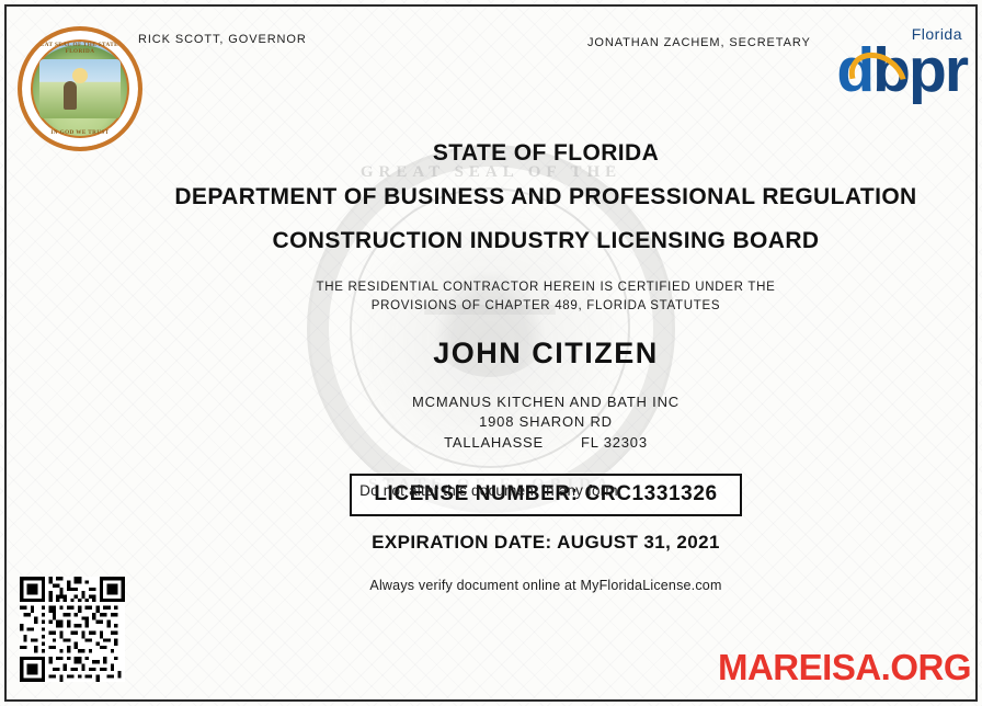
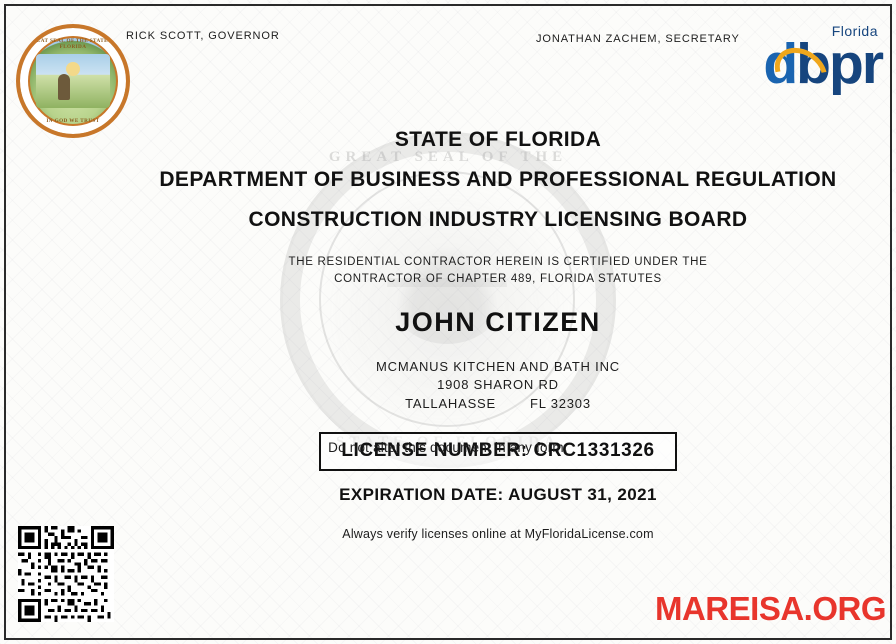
  RICK SCOTT, GOVERNOR
  JONATHAN ZACHEM, SECRETARY
  Florida
  dbpr
  GREAT SEAL OF THE
  STATE OF FLORIDA
  STATE OF FLORIDA
  DEPARTMENT OF BUSINESS AND PROFESSIONAL REGULATION
  CONSTRUCTION INDUSTRY LICENSING BOARD
  THE RESIDENTIAL CONTRACTOR HEREIN IS CERTIFIED UNDER THE
- PROVISIONS OF CHAPTER 489, FLORIDA STATUTES
+ CONTRACTOR OF CHAPTER 489, FLORIDA STATUTES
  JOHN CITIZEN
  MCMANUS KITCHEN AND BATH INC
  1908 SHARON RD
  TALLAHASSE FL 32303
  LICENSE NUMBER: CRC1331326
  EXPIRATION DATE: AUGUST 31, 2021
- Always verify document online at MyFloridaLicense.com
+ Always verify licenses online at MyFloridaLicense.com
  Do not alter this document in any form.
  MAREISA.ORG
